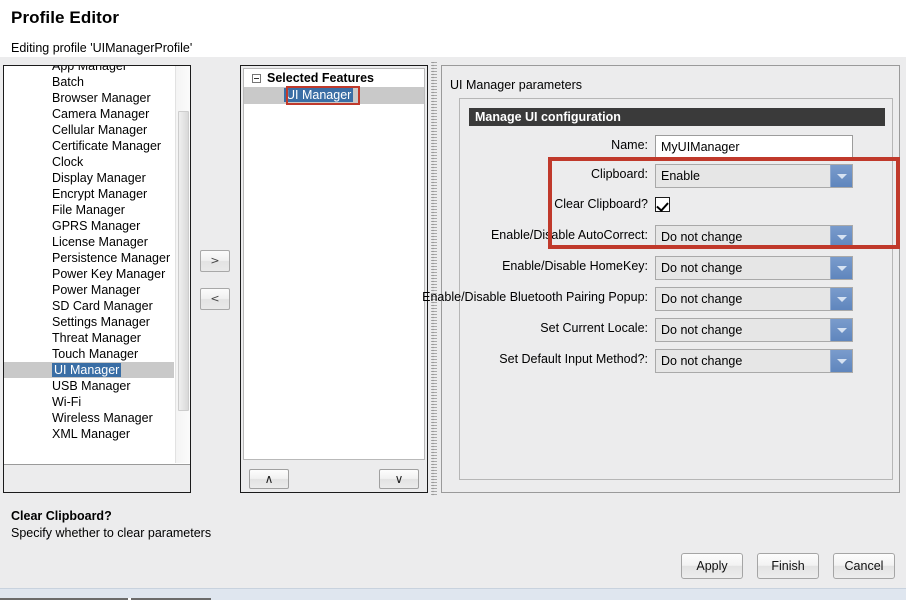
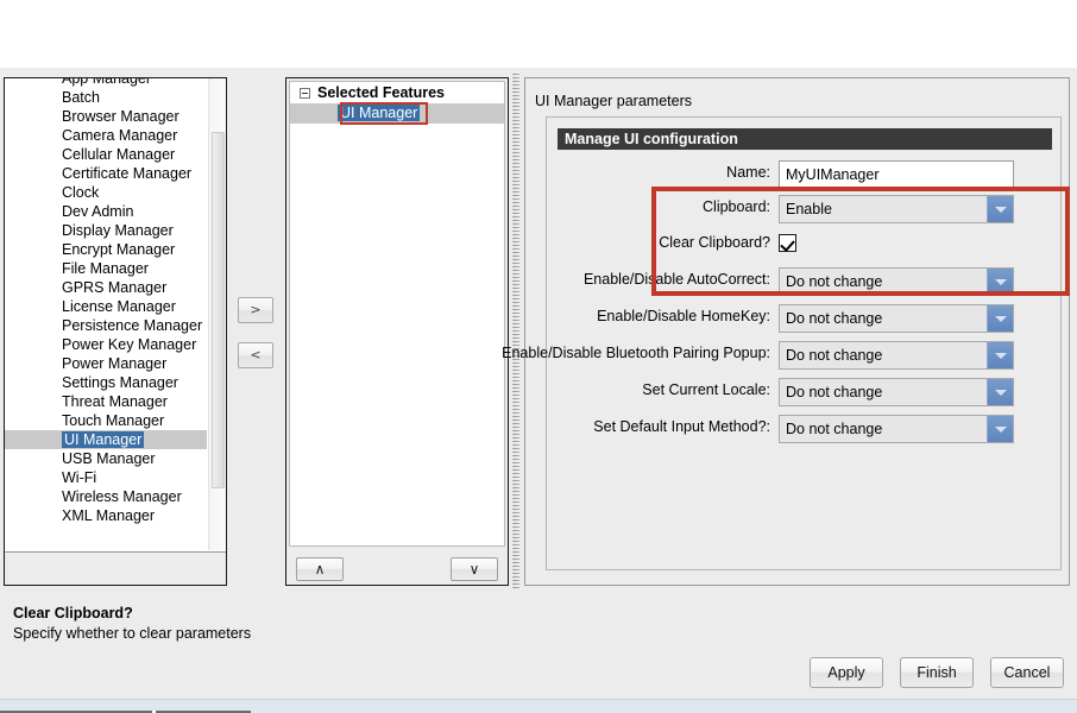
- Profile Editor
- Editing profile 'UIManagerProfile'
  App Manager
  Batch
  Browser Manager
  Camera Manager
  Cellular Manager
  Certificate Manager
  Clock
+ Dev Admin
  Display Manager
  Encrypt Manager
  File Manager
  GPRS Manager
  License Manager
  Persistence Manager
  Power Key Manager
  Power Manager
- SD Card Manager
  Settings Manager
  Threat Manager
  Touch Manager
  UI Manager
  USB Manager
  Wi-Fi
  Wireless Manager
  XML Manager
  >
  <
  Selected Features
  UI Manager
  ∧
  ∨
  UI Manager parameters
  Manage UI configuration
  Name:
  MyUIManager
  Clipboard:
  Enable
  Clear Clipboard?
  Enable/Disable AutoCorrect:
  Do not change
  Enable/Disable HomeKey:
  Do not change
  Enable/Disable Bluetooth Pairing Popup:
  Do not change
  Set Current Locale:
  Do not change
  Set Default Input Method?:
  Do not change
  Clear Clipboard?
  Specify whether to clear parameters
  Apply
  Finish
  Cancel
